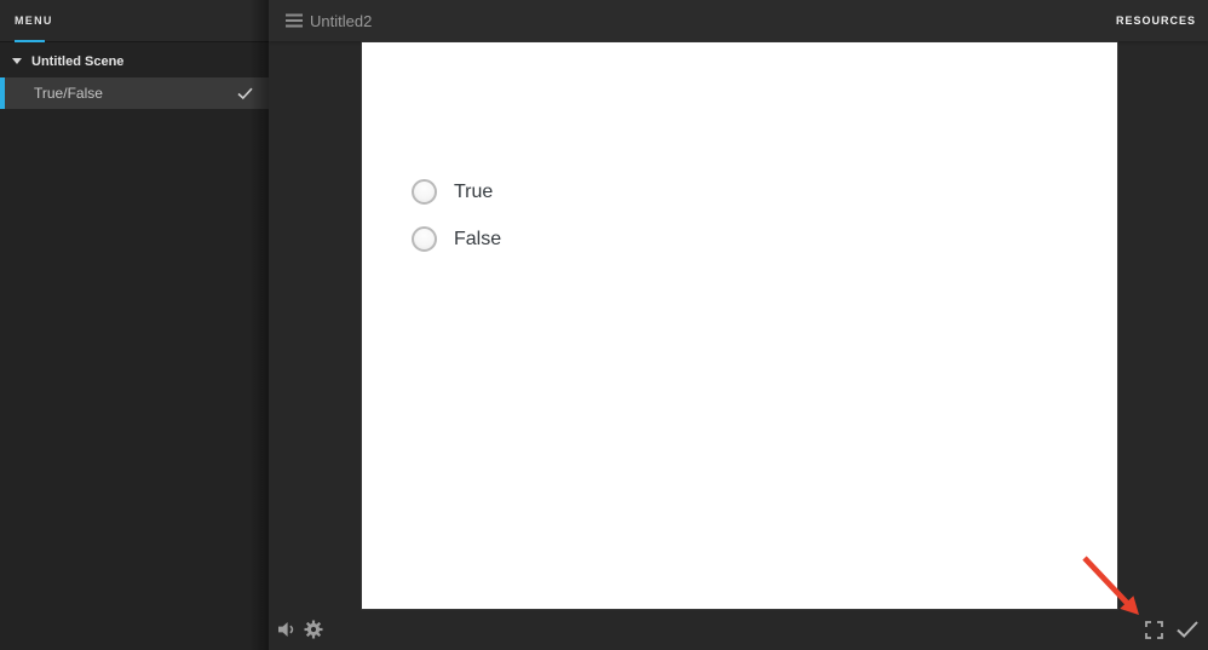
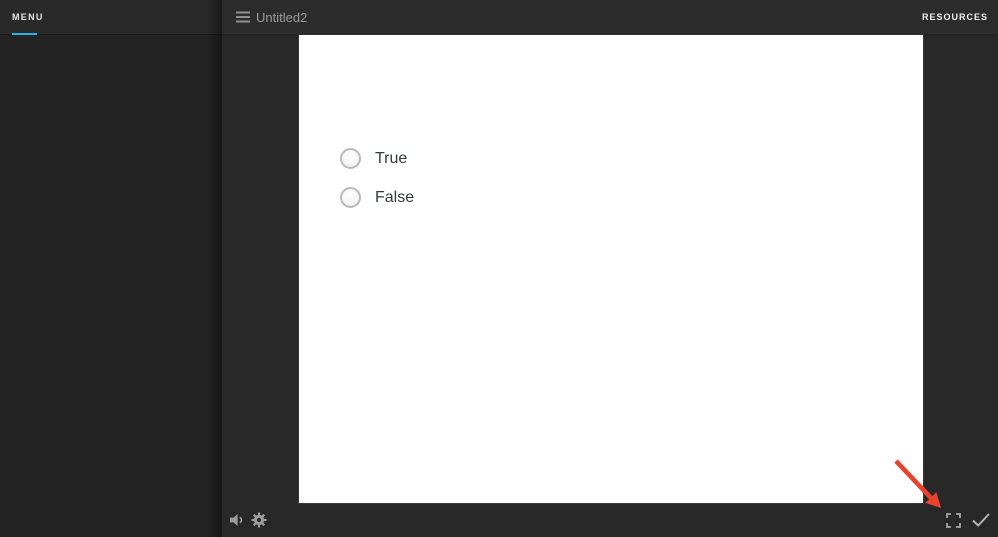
  MENU
- Untitled Scene
- True/False
  Untitled2
  RESOURCES
  True
  False
